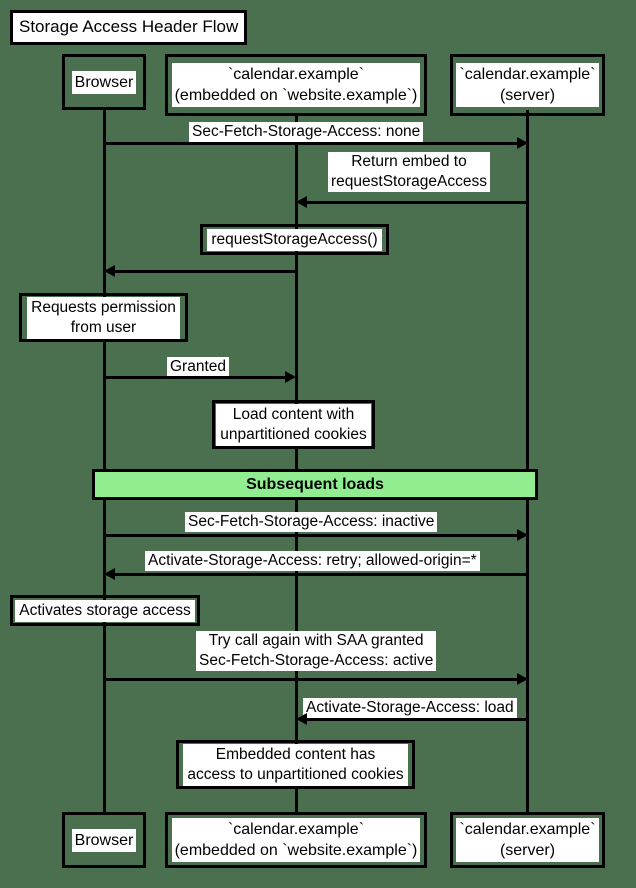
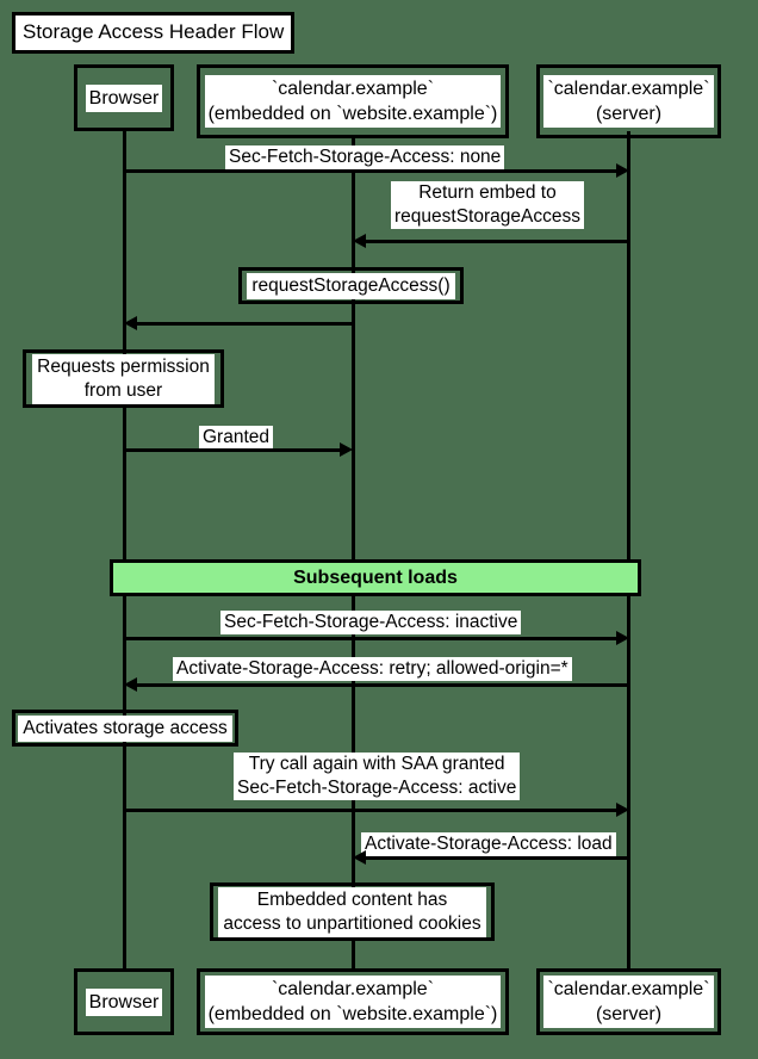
  Storage Access Header Flow
  Browser
  `calendar.example`
  (embedded on `website.example`)
  `calendar.example`
  (server)
  Sec-Fetch-Storage-Access: none
  Return embed to
  requestStorageAccess
  requestStorageAccess()
  Requests permission
  from user
  Granted
- Load content with
- unpartitioned cookies
  Subsequent loads
  Sec-Fetch-Storage-Access: inactive
  Activate-Storage-Access: retry; allowed-origin=*
  Activates storage access
  Try call again with SAA granted
  Sec-Fetch-Storage-Access: active
  Activate-Storage-Access: load
  Embedded content has
  access to unpartitioned cookies
  Browser
  `calendar.example`
  (embedded on `website.example`)
  `calendar.example`
  (server)
